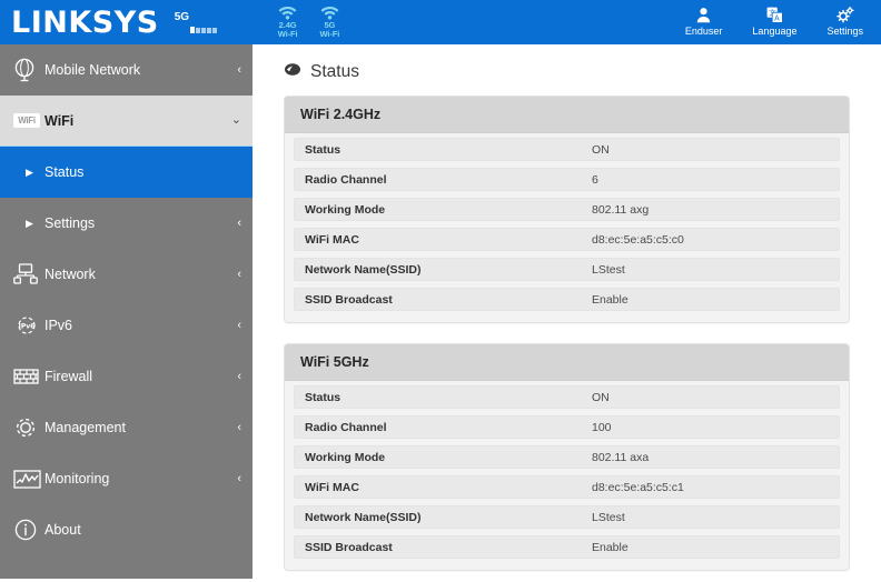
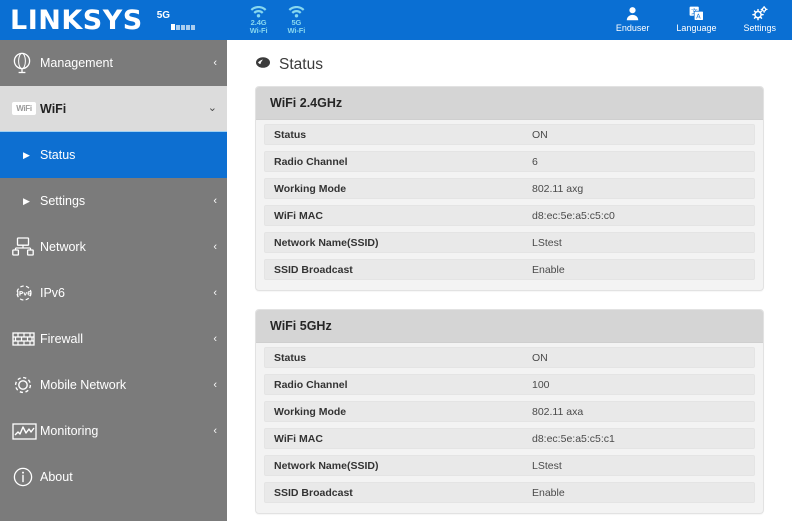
  LINKSYS
  5G
  2.4G
  Wi-Fi
  5G
  Wi-Fi
  Enduser
  Language
  Settings
- Mobile Network
+ Management
  ‹
  WiFi
  WiFi
  ⌄
  ▶
  Status
  ▶
  Settings
  ‹
  Network
  ‹
  IPv6
  ‹
  Firewall
  ‹
- Management
+ Mobile Network
  ‹
  Monitoring
  ‹
  About
  Status
  WiFi 2.4GHz
  Status
  ON
  Radio Channel
  6
  Working Mode
  802.11 axg
  WiFi MAC
  d8:ec:5e:a5:c5:c0
  Network Name(SSID)
  LStest
  SSID Broadcast
  Enable
  WiFi 5GHz
  Status
  ON
  Radio Channel
  100
  Working Mode
  802.11 axa
  WiFi MAC
  d8:ec:5e:a5:c5:c1
  Network Name(SSID)
  LStest
  SSID Broadcast
  Enable
